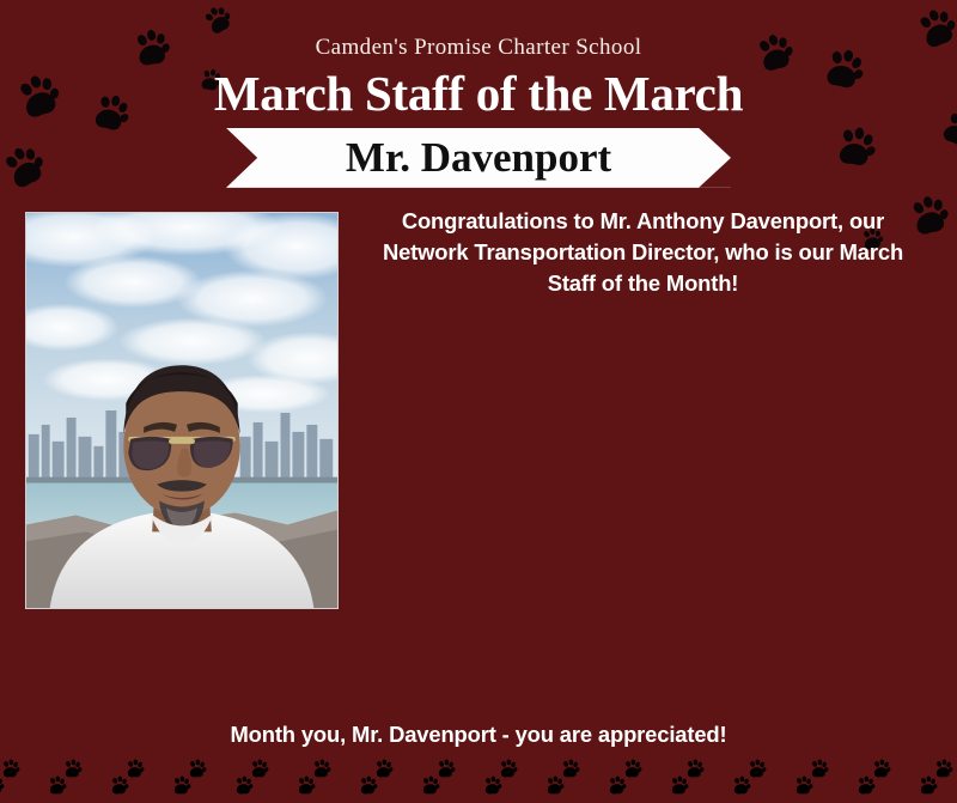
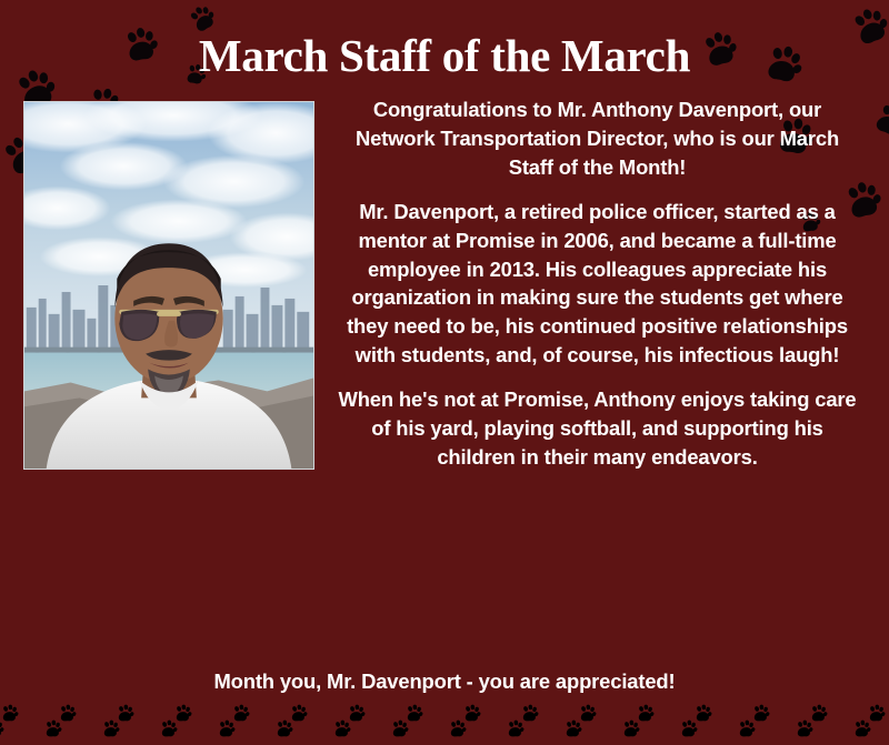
- Camden's Promise Charter School
  March Staff of the March
- Mr. Davenport
  Congratulations to Mr. Anthony Davenport, our Network Transportation Director, who is our March Staff of the Month!
+ Mr. Davenport, a retired police officer, started as a mentor at Promise in 2006, and became a full-time employee in 2013. His colleagues appreciate his organization in making sure the students get where they need to be, his continued positive relationships with students, and, of course, his infectious laugh!
+ When he's not at Promise, Anthony enjoys taking care of his yard, playing softball, and supporting his children in their many endeavors.
  Month you, Mr. Davenport - you are appreciated!
